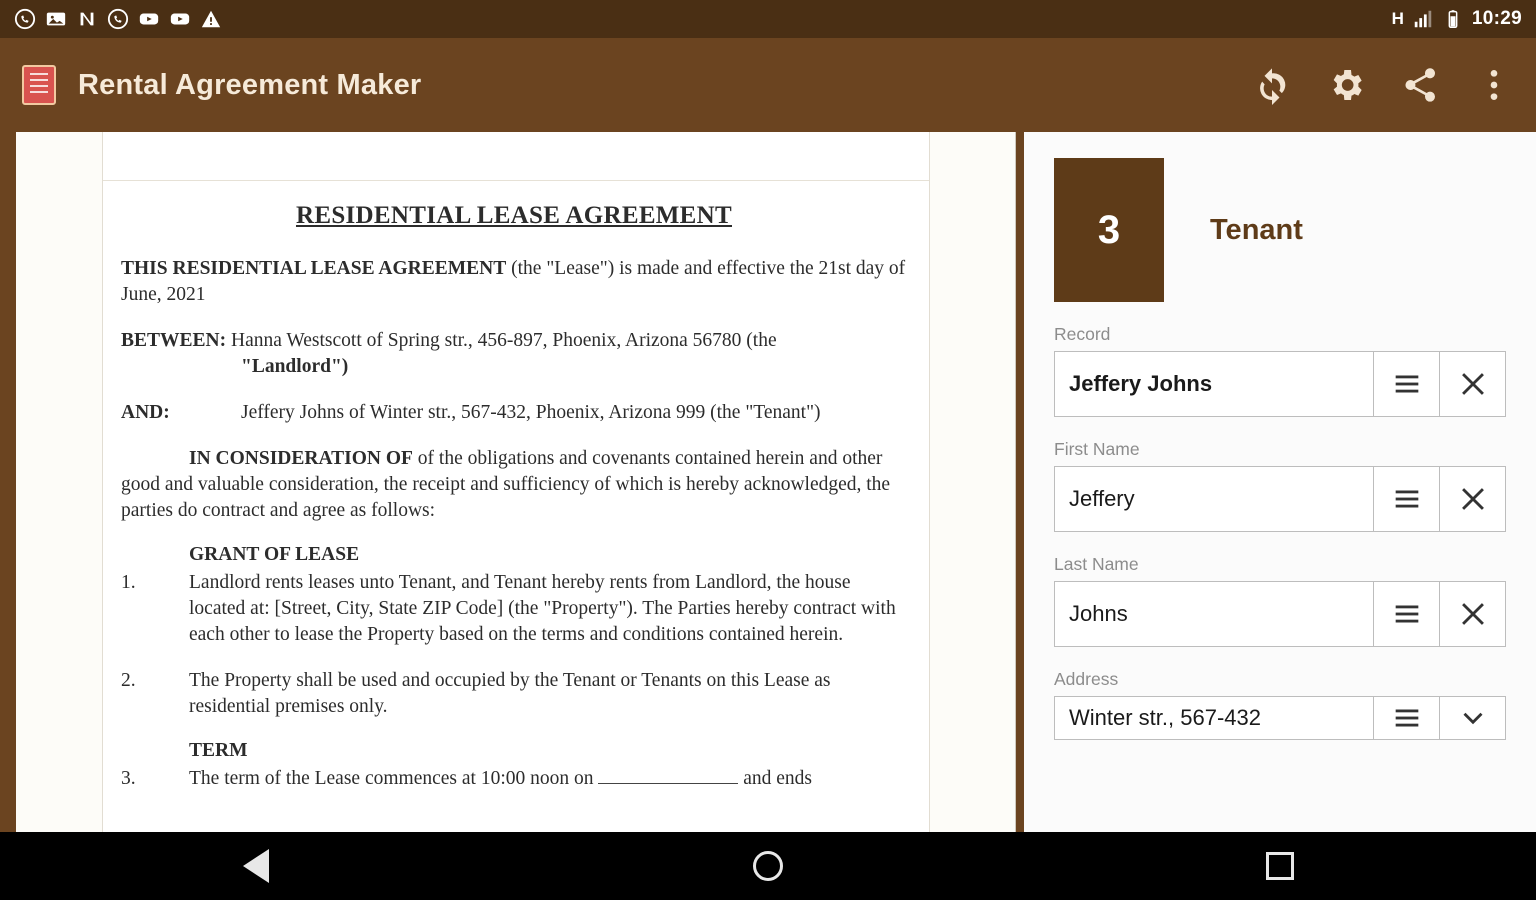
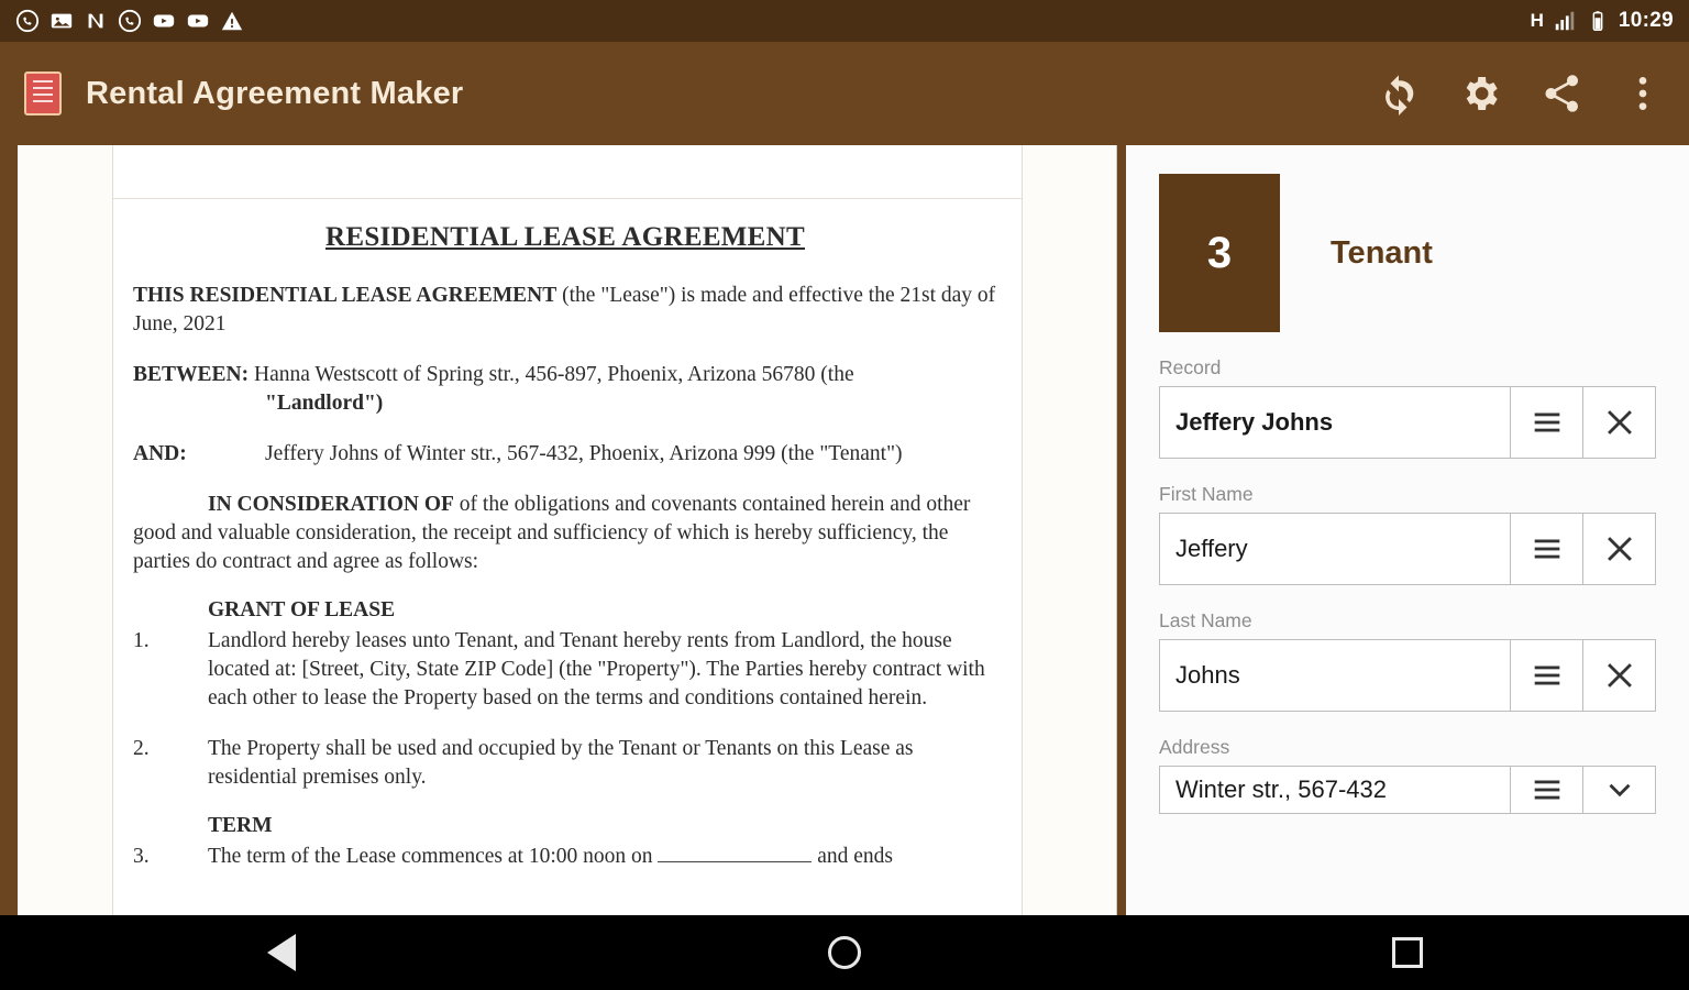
  H
  10:29
  Rental Agreement Maker
  RESIDENTIAL LEASE AGREEMENT
  THIS RESIDENTIAL LEASE AGREEMENT (the "Lease") is made and effective the 21st day of June, 2021
  BETWEEN: Hanna Westscott of Spring str., 456-897, Phoenix, Arizona 56780 (the
  "Landlord")
  AND:
  Jeffery Johns of Winter str., 567-432, Phoenix, Arizona 999 (the "Tenant")
- IN CONSIDERATION OF of the obligations and covenants contained herein and other good and valuable consideration, the receipt and sufficiency of which is hereby acknowledged, the parties do contract and agree as follows:
+ IN CONSIDERATION OF of the obligations and covenants contained herein and other good and valuable consideration, the receipt and sufficiency of which is hereby sufficiency, the parties do contract and agree as follows:
  GRANT OF LEASE
  1.
- Landlord rents leases unto Tenant, and Tenant hereby rents from Landlord, the house located at: [Street, City, State ZIP Code] (the "Property"). The Parties hereby contract with each other to lease the Property based on the terms and conditions contained herein.
+ Landlord hereby leases unto Tenant, and Tenant hereby rents from Landlord, the house located at: [Street, City, State ZIP Code] (the "Property"). The Parties hereby contract with each other to lease the Property based on the terms and conditions contained herein.
  2.
  The Property shall be used and occupied by the Tenant or Tenants on this Lease as residential premises only.
  TERM
  3.
  The term of the Lease commences at 10:00 noon on and ends
  3
  Tenant
  Record
  Jeffery Johns
  First Name
  Jeffery
  Last Name
  Johns
  Address
  Winter str., 567-432
